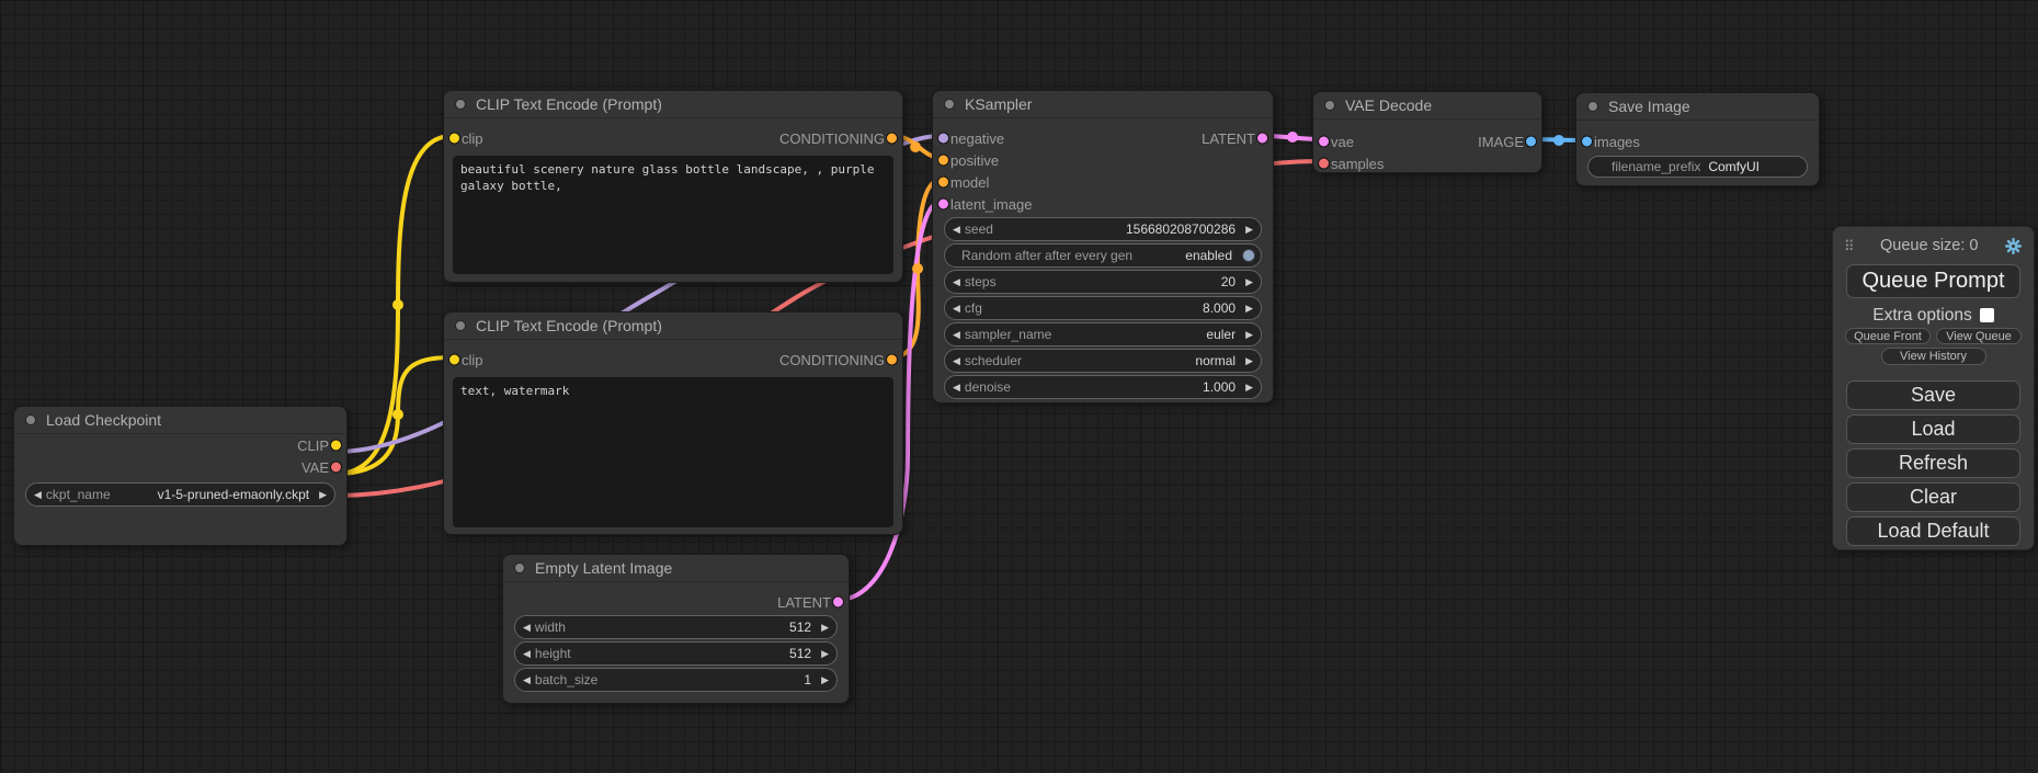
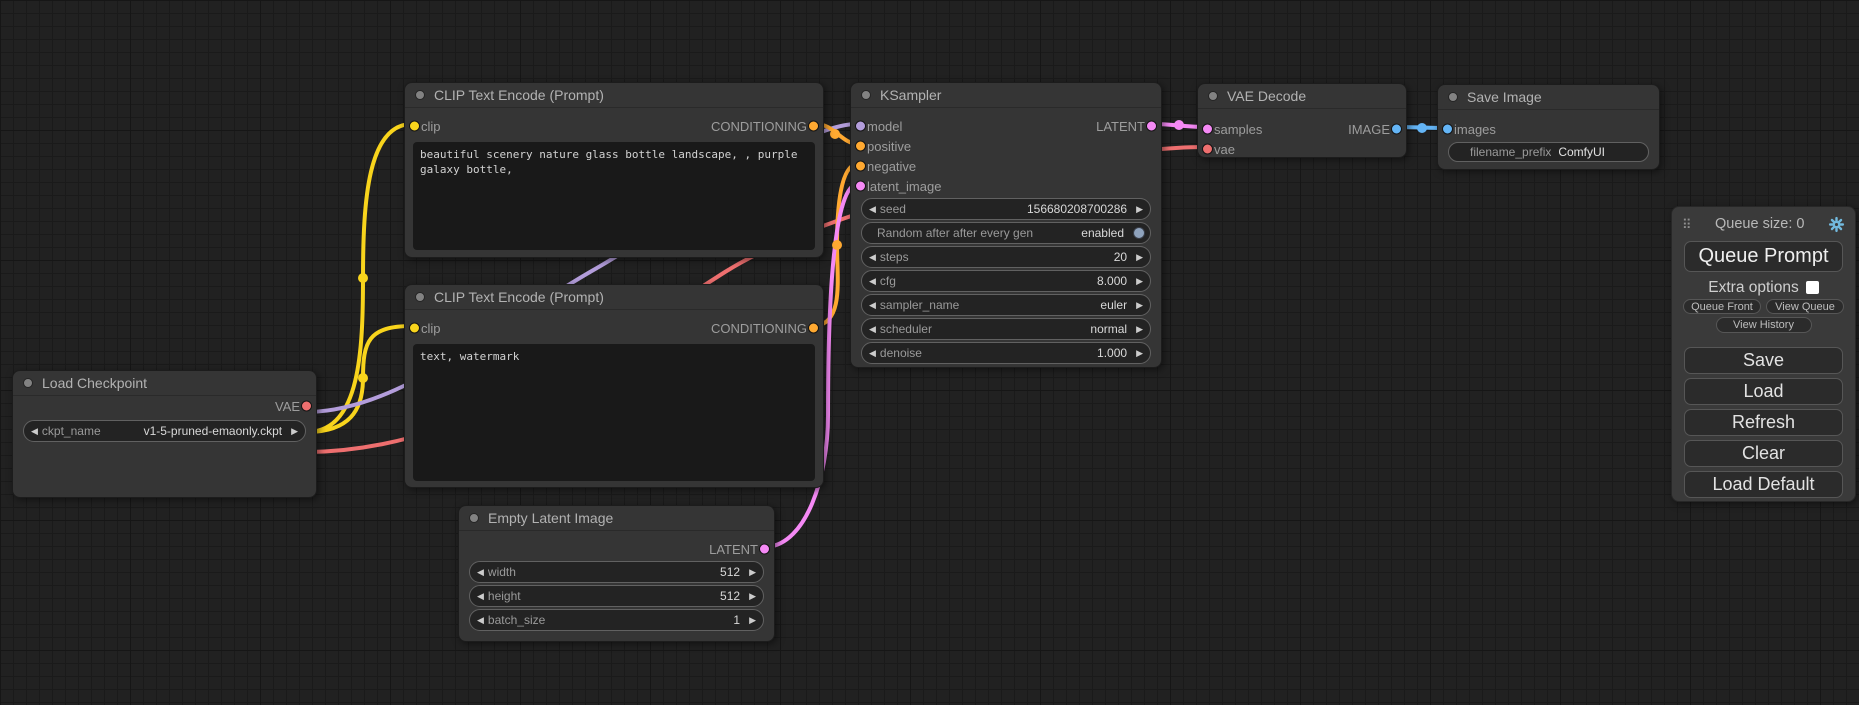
  Load Checkpoint
- CLIP
  VAE
  ◀
  ckpt_name
  v1-5-pruned-emaonly.ckpt
  ▶
  CLIP Text Encode (Prompt)
  clip
  CONDITIONING
  beautiful scenery nature glass bottle landscape, , purple galaxy bottle,
  CLIP Text Encode (Prompt)
  clip
  CONDITIONING
  text, watermark
  KSampler
- negative
+ model
  LATENT
  positive
- model
+ negative
  latent_image
  ◀
  seed
  156680208700286
  ▶
  Random after after every gen
  enabled
  ◀
  steps
  20
  ▶
  ◀
  cfg
  8.000
  ▶
  ◀
  sampler_name
  euler
  ▶
  ◀
  scheduler
  normal
  ▶
  ◀
  denoise
  1.000
  ▶
  Empty Latent Image
  LATENT
  ◀
  width
  512
  ▶
  ◀
  height
  512
  ▶
  ◀
  batch_size
  1
  ▶
  VAE Decode
- vae
+ samples
  IMAGE
- samples
+ vae
  Save Image
  images
  filename_prefix
  ComfyUI
  ⠿
  Queue size: 0
  Queue Prompt
  Extra options
  Queue Front
  View Queue
  View History
  Save
  Load
  Refresh
  Clear
  Load Default
